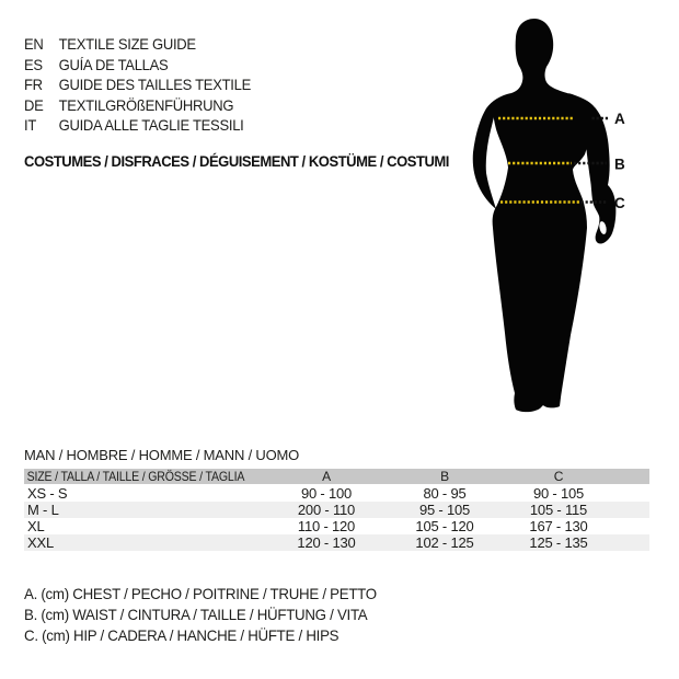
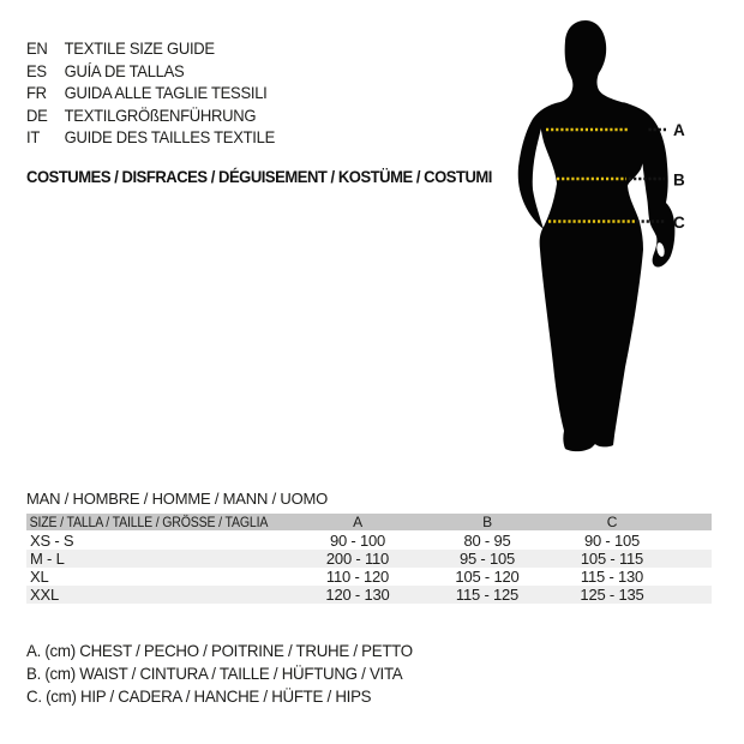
  EN
  TEXTILE SIZE GUIDE
  ES
  GUÍA DE TALLAS
  FR
- GUIDE DES TAILLES TEXTILE
+ GUIDA ALLE TAGLIE TESSILI
  DE
  TEXTILGRÖßENFÜHRUNG
  IT
- GUIDA ALLE TAGLIE TESSILI
+ GUIDE DES TAILLES TEXTILE
  COSTUMES / DISFRACES / DÉGUISEMENT / KOSTÜME / COSTUMI
  A
  B
  C
  MAN / HOMBRE / HOMME / MANN / UOMO
  SIZE / TALLA / TAILLE / GRÖSSE / TAGLIA	A	B	C
  XS - S	90 - 100	80 - 95	90 - 105
  M - L	200 - 110	95 - 105	105 - 115
- XL	110 - 120	105 - 120	167 - 130
+ XL	110 - 120	105 - 120	115 - 130
- XXL	120 - 130	102 - 125	125 - 135
+ XXL	120 - 130	115 - 125	125 - 135
  A. (cm) CHEST / PECHO / POITRINE / TRUHE / PETTO
  B. (cm) WAIST / CINTURA / TAILLE / HÜFTUNG / VITA
  C. (cm) HIP / CADERA / HANCHE / HÜFTE / HIPS
